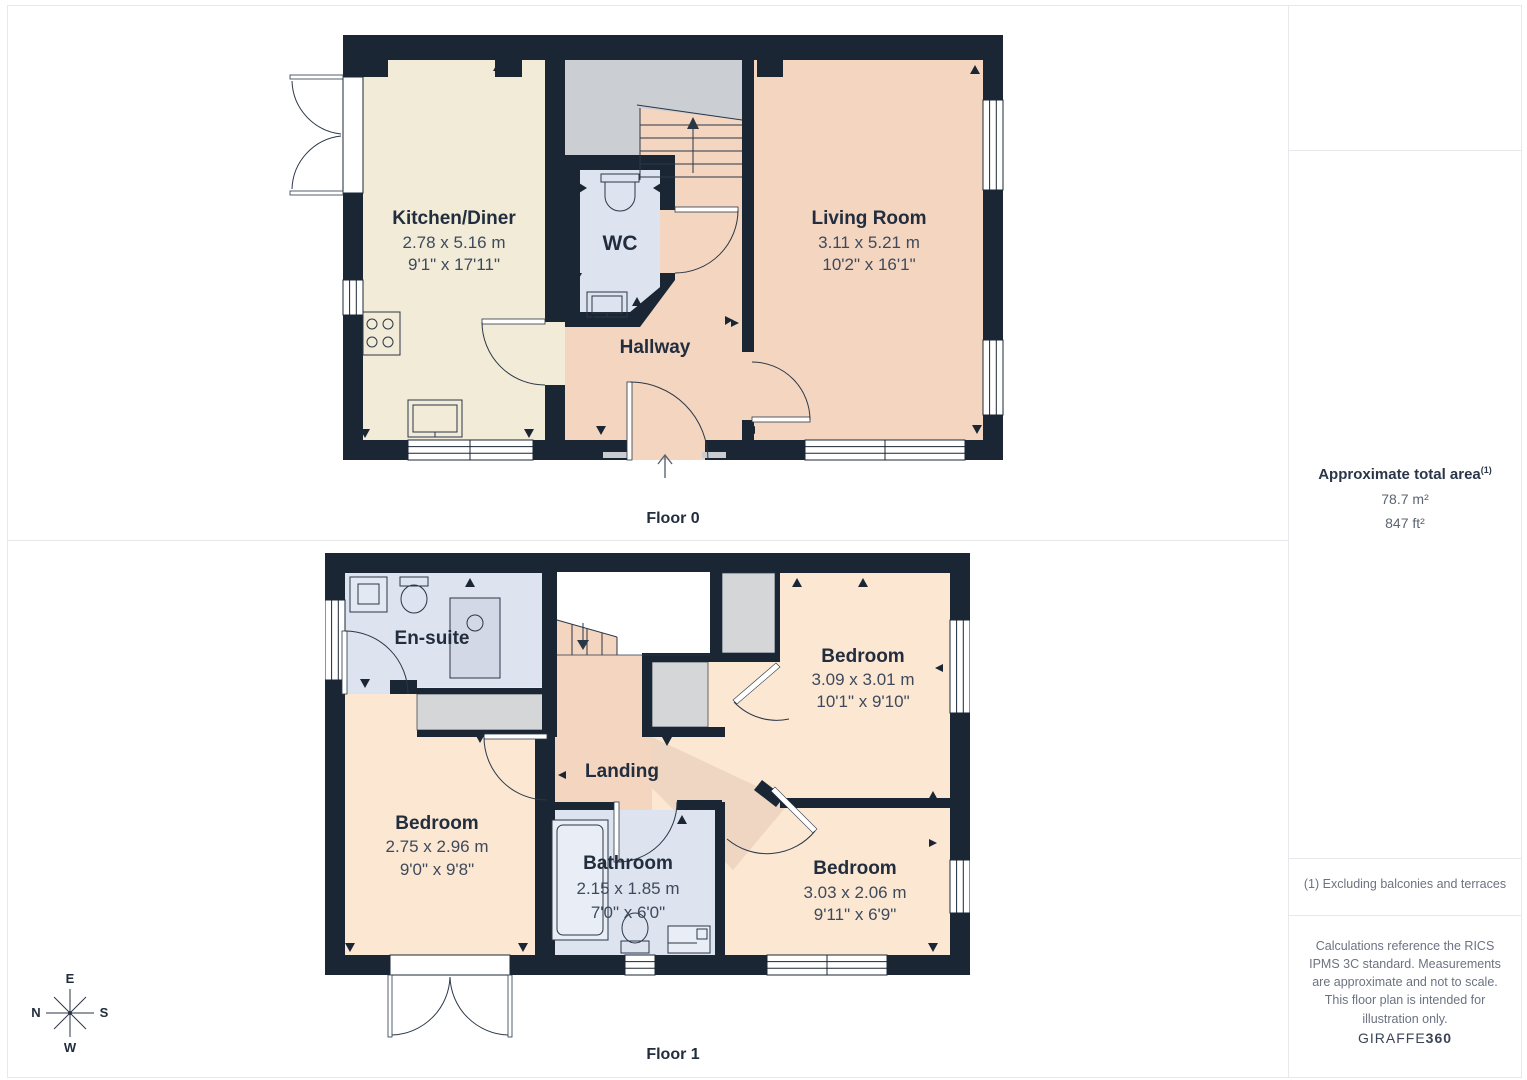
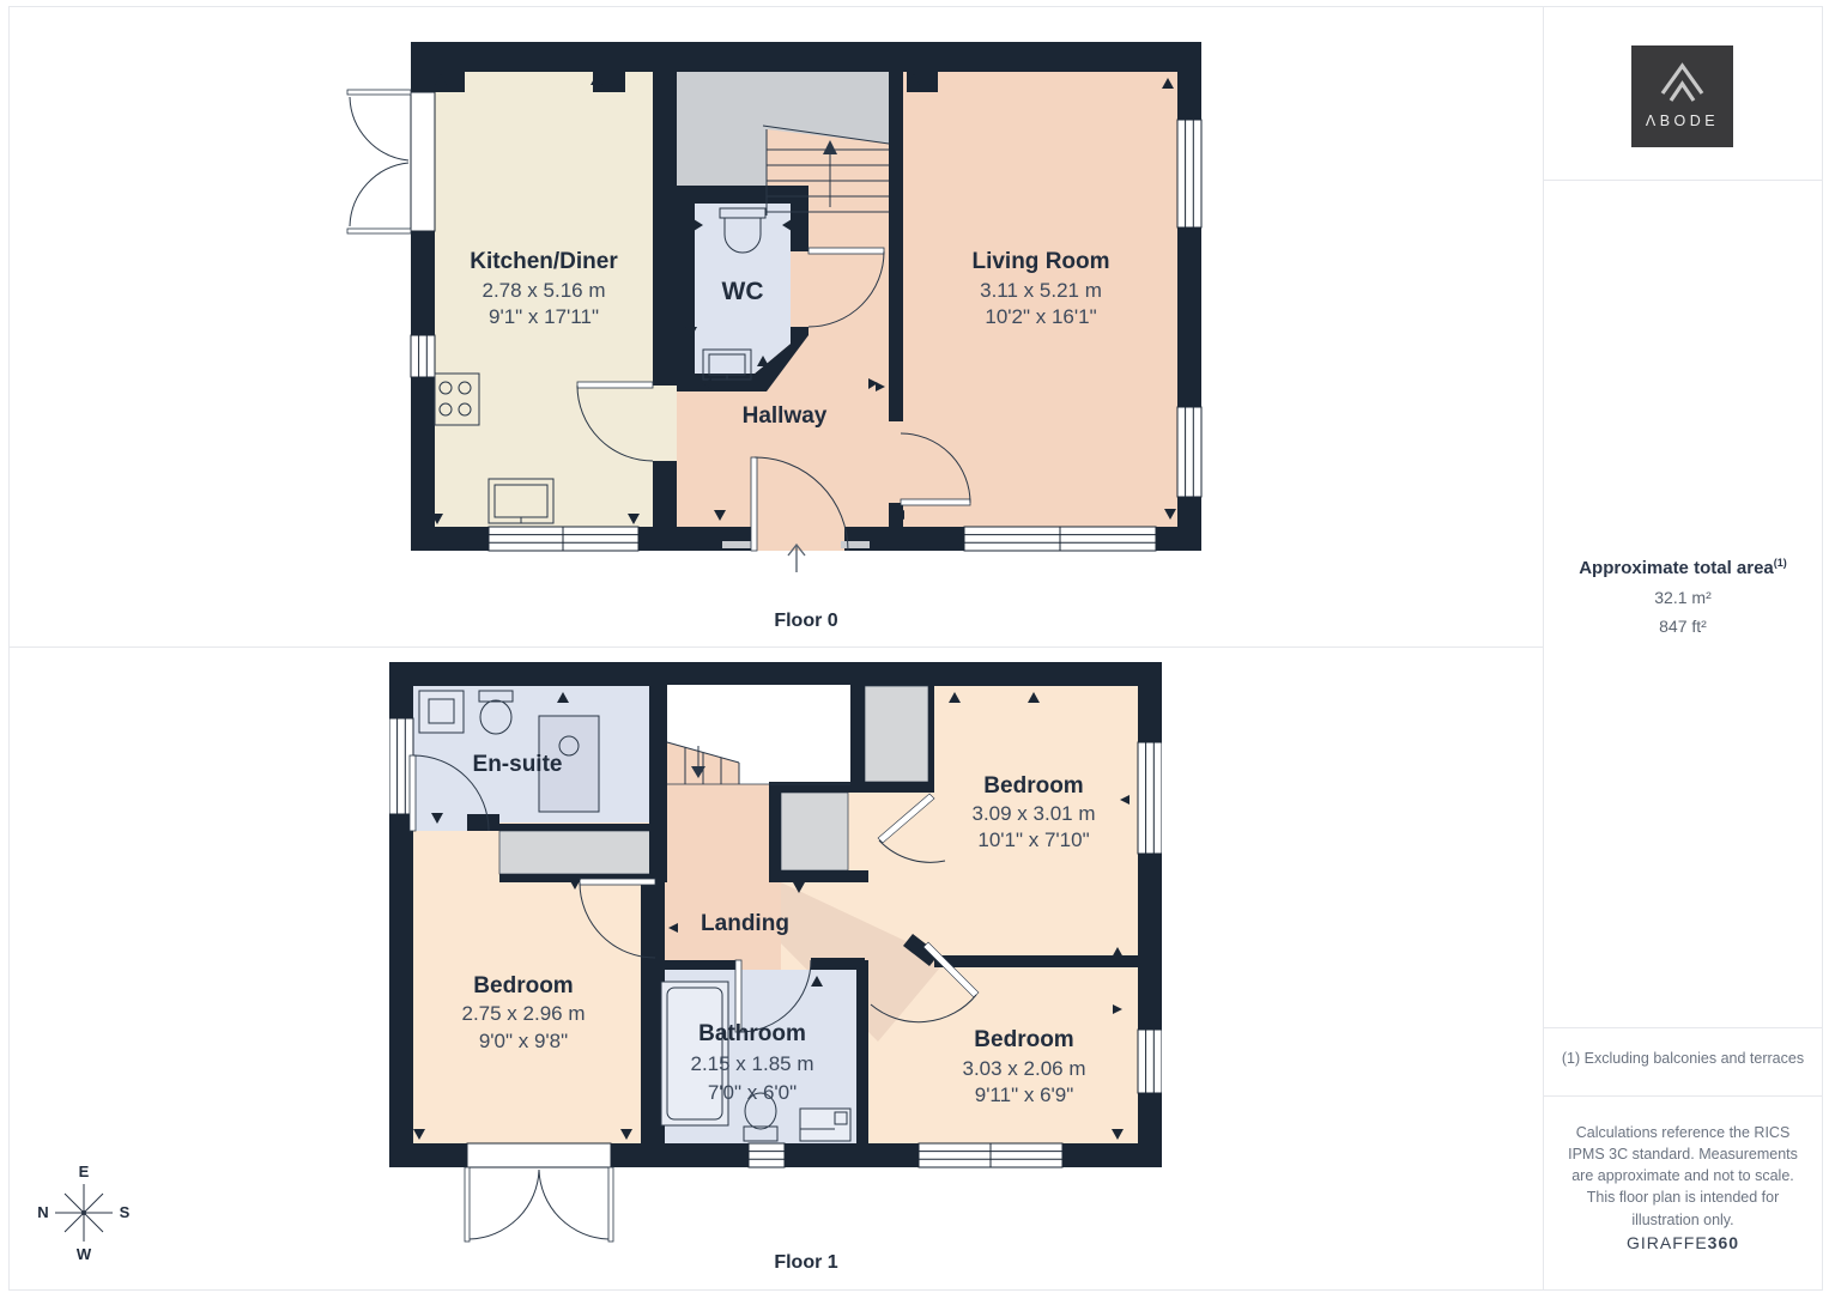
  Kitchen/Diner
  2.78 x 5.16 m
  9'1" x 17'11"
  WC
  Hallway
  Living Room
  3.11 x 5.21 m
  10'2" x 16'1"
  Floor 0
  En-suite
  Bedroom
  2.75 x 2.96 m
  9'0" x 9'8"
  Bathroom
  2.15 x 1.85 m
  7'0" x 6'0"
  Landing
  Bedroom
  3.09 x 3.01 m
- 10'1" x 9'10"
+ 10'1" x 7'10"
  Bedroom
  3.03 x 2.06 m
  9'11" x 6'9"
  Floor 1
  E
  S
  W
  N
+ ΛBODE
  Approximate total area(1)
- 78.7 m²
+ 32.1 m²
  847 ft²
  (1) Excluding balconies and terraces
  Calculations reference the RICS IPMS 3C standard. Measurements are approximate and not to scale. This floor plan is intended for illustration only.
  GIRAFFE360
